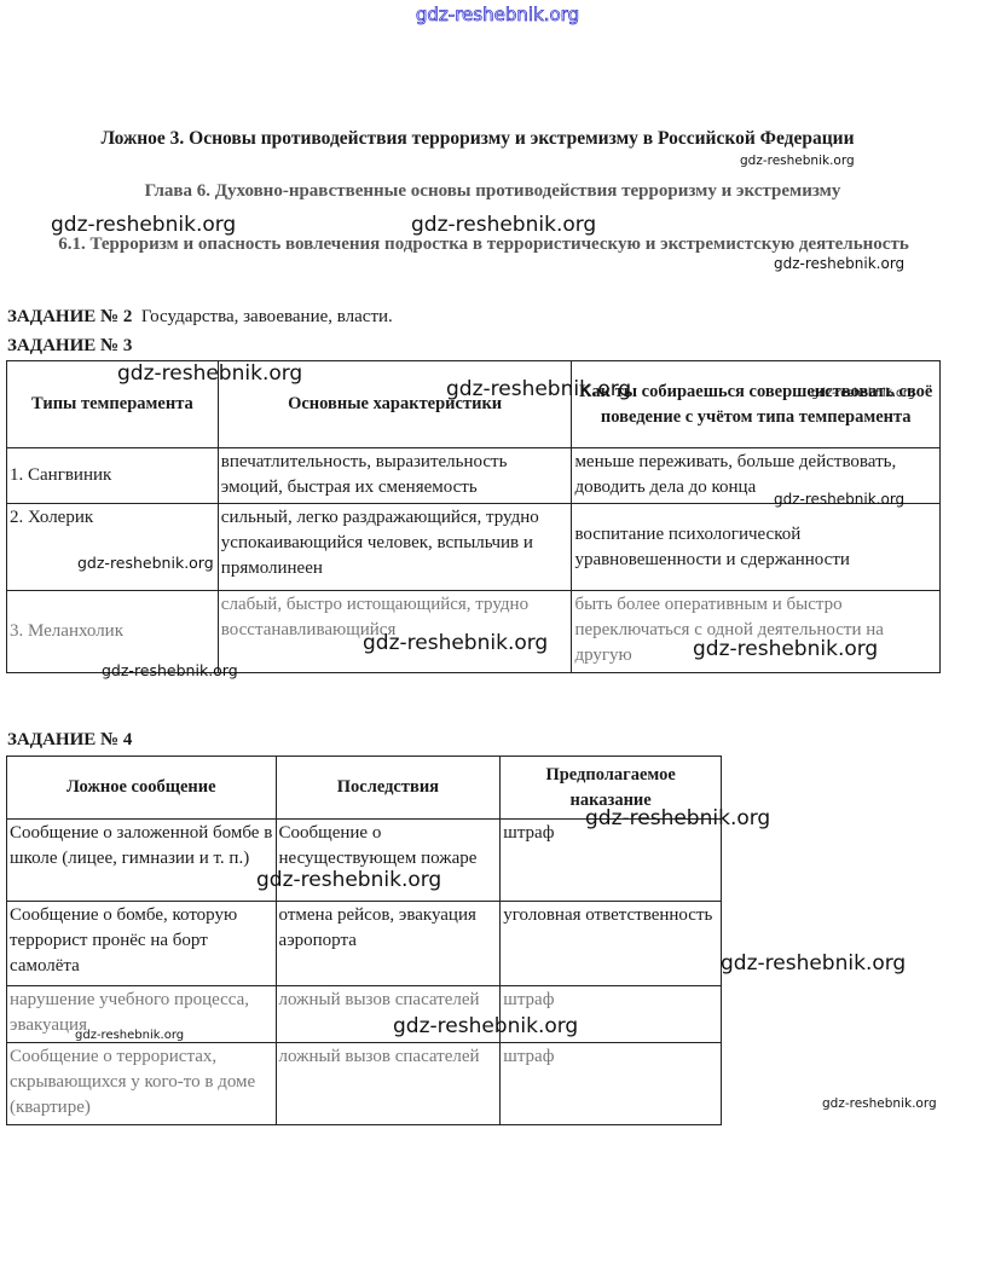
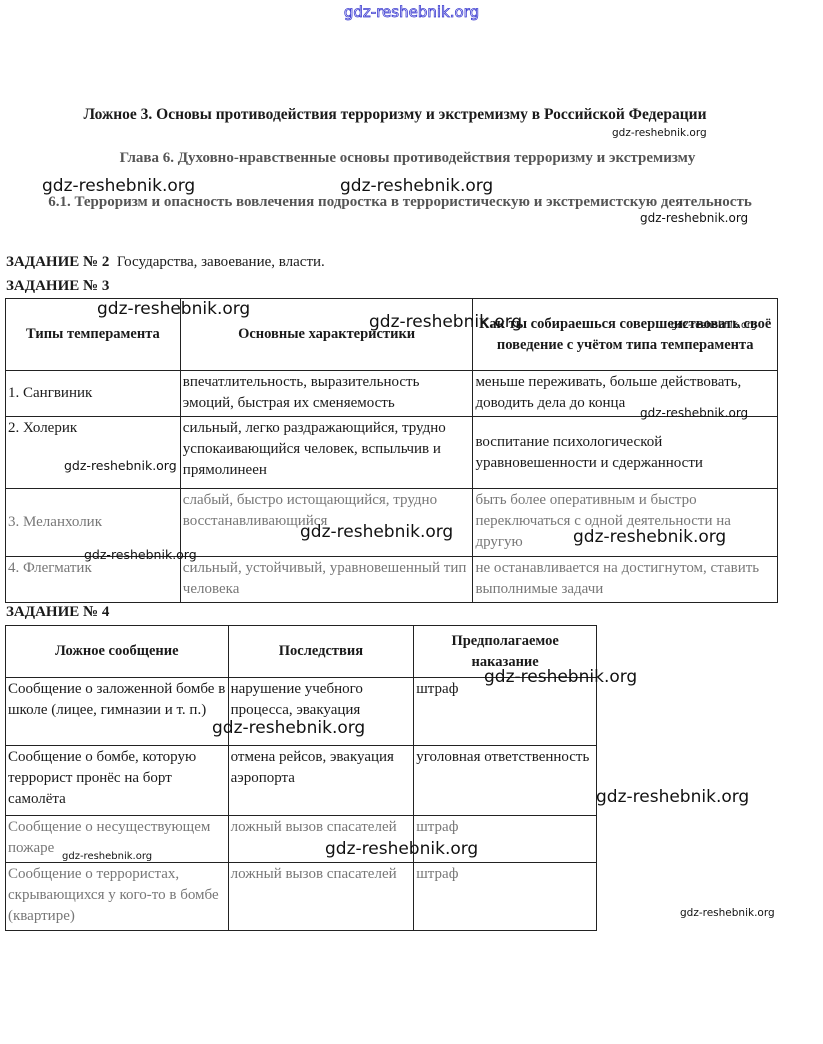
  gdz-reshebnik.org
  Ложное 3. Основы противодействия терроризму и экстремизму в Российской Федерации
  Глава 6. Духовно-нравственные основы противодействия терроризму и экстремизму
  6.1. Терроризм и опасность вовлечения подростка в террористическую и экстремистскую деятельность
  ЗАДАНИЕ № 2 Государства, завоевание, власти.
  ЗАДАНИЕ № 3
  Типы темперамента	Основные характеристики	Как ты собираешься совершенствовать своё поведение с учётом типа темперамента
  1. Сангвиник	впечатлительность, выразительность эмоций, быстрая их сменяемость	меньше переживать, больше действовать, доводить дела до конца
  2. Холерик	сильный, легко раздражающийся, трудно успокаивающийся человек, вспыльчив и прямолинеен	воспитание психологической уравновешенности и сдержанности
  3. Меланхолик	слабый, быстро истощающийся, трудно восстанавливающийся	быть более оперативным и быстро переключаться с одной деятельности на другую
+ 4. Флегматик	сильный, устойчивый, уравновешенный тип человека	не останавливается на достигнутом, ставить выполнимые задачи
  ЗАДАНИЕ № 4
  Ложное сообщение	Последствия	Предполагаемое наказание
- Сообщение о заложенной бомбе в школе (лицее, гимназии и т. п.)	Сообщение о несуществующем пожаре	штраф
+ Сообщение о заложенной бомбе в школе (лицее, гимназии и т. п.)	нарушение учебного процесса, эвакуация	штраф
  Сообщение о бомбе, которую террорист пронёс на борт самолёта	отмена рейсов, эвакуация аэропорта	уголовная ответственность
- нарушение учебного процесса, эвакуация	ложный вызов спасателей	штраф
+ Сообщение о несуществующем пожаре	ложный вызов спасателей	штраф
- Сообщение о террористах, скрывающихся у кого-то в доме (квартире)	ложный вызов спасателей	штраф
+ Сообщение о террористах, скрывающихся у кого-то в бомбе (квартире)	ложный вызов спасателей	штраф
  gdz-reshebnik.org
  gdz-reshebnik.org
  gdz-reshebnik.org
  gdz-reshebnik.org
  gdz-reshebnik.org
  gdz-reshebnik.org
  gdz-reshebnik.org
  gdz-reshebnik.org
  gdz-reshebnik.org
  gdz-reshebnik.org
  gdz-reshebnik.org
  gdz-reshebnik.org
  gdz-reshebnik.org
  gdz-reshebnik.org
  gdz-reshebnik.org
  gdz-reshebnik.org
  gdz-reshebnik.org
  gdz-reshebnik.org
